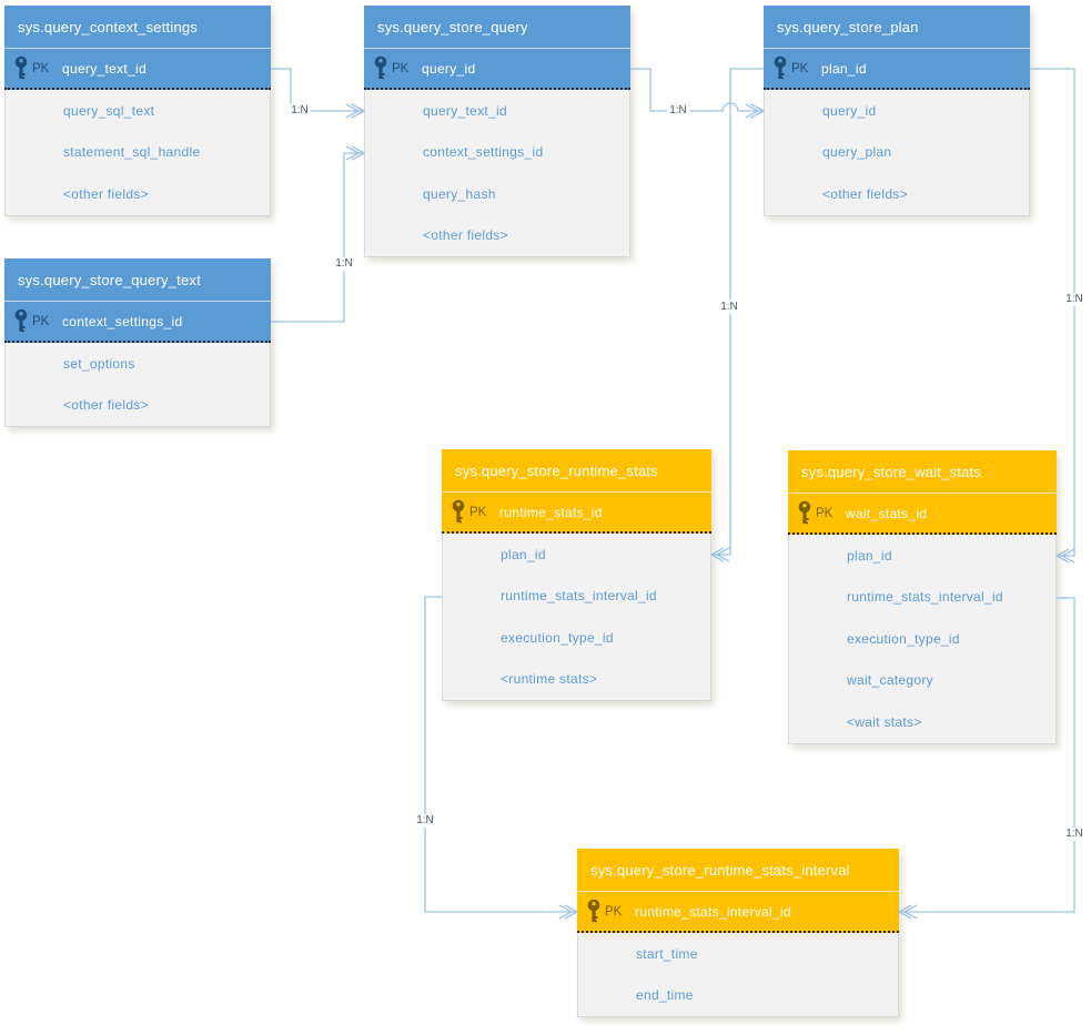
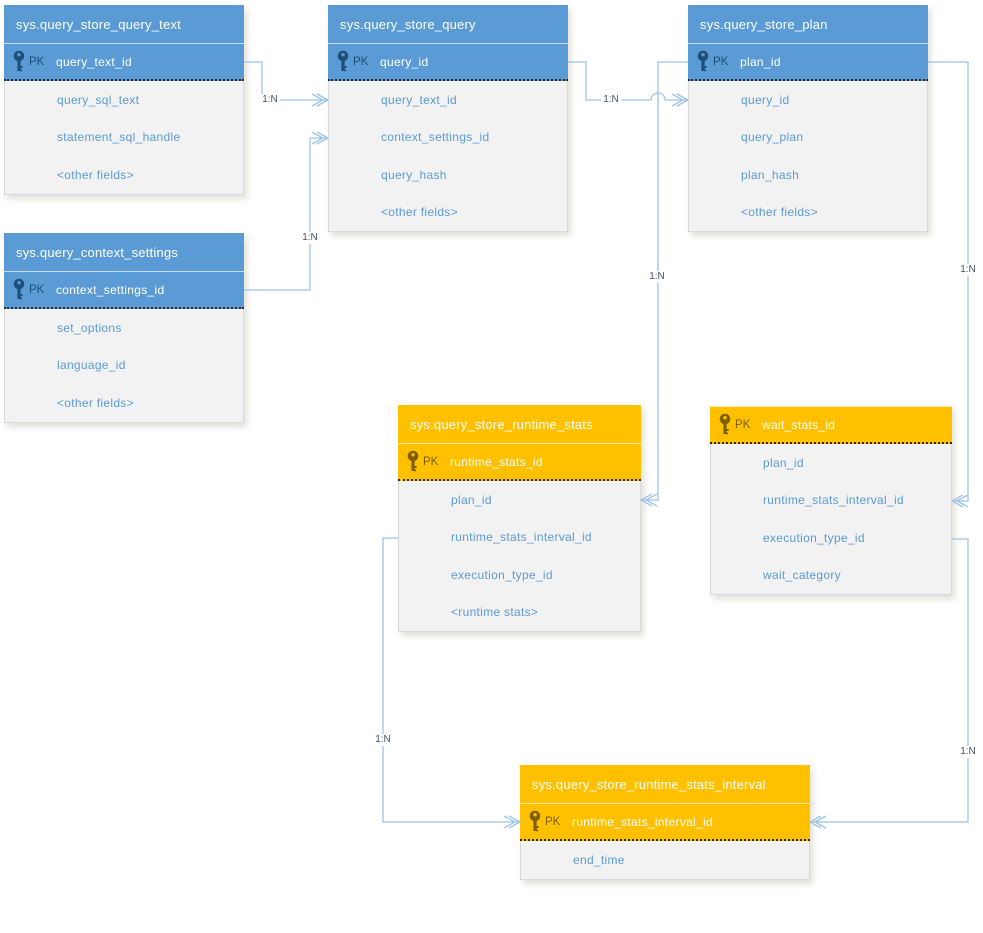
- sys.query_context_settings
+ sys.query_store_query_text
  PK
  query_text_id
  query_sql_text
  statement_sql_handle
  <other fields>
  sys.query_store_query
  PK
  query_id
  query_text_id
  context_settings_id
  query_hash
  <other fields>
  sys.query_store_plan
  PK
  plan_id
  query_id
  query_plan
+ plan_hash
  <other fields>
- sys.query_store_query_text
+ sys.query_context_settings
  PK
  context_settings_id
  set_options
+ language_id
  <other fields>
  sys.query_store_runtime_stats
  PK
  runtime_stats_id
  plan_id
  runtime_stats_interval_id
  execution_type_id
  <runtime stats>
- sys.query_store_wait_stats
  PK
  wait_stats_id
  plan_id
  runtime_stats_interval_id
  execution_type_id
  wait_category
- <wait stats>
  sys.query_store_runtime_stats_interval
  PK
  runtime_stats_interval_id
- start_time
  end_time
  1:N
  1:N
  1:N
  1:N
  1:N
  1:N
  1:N
